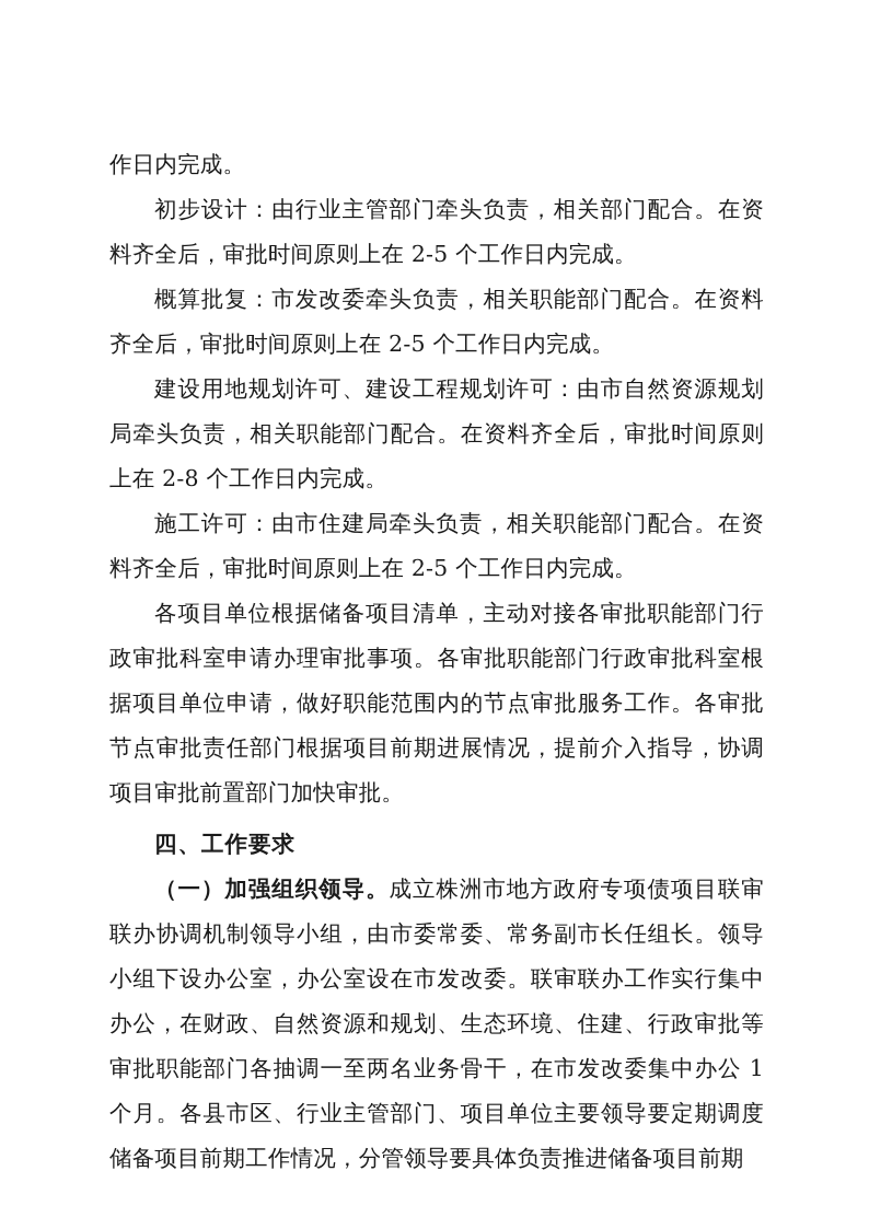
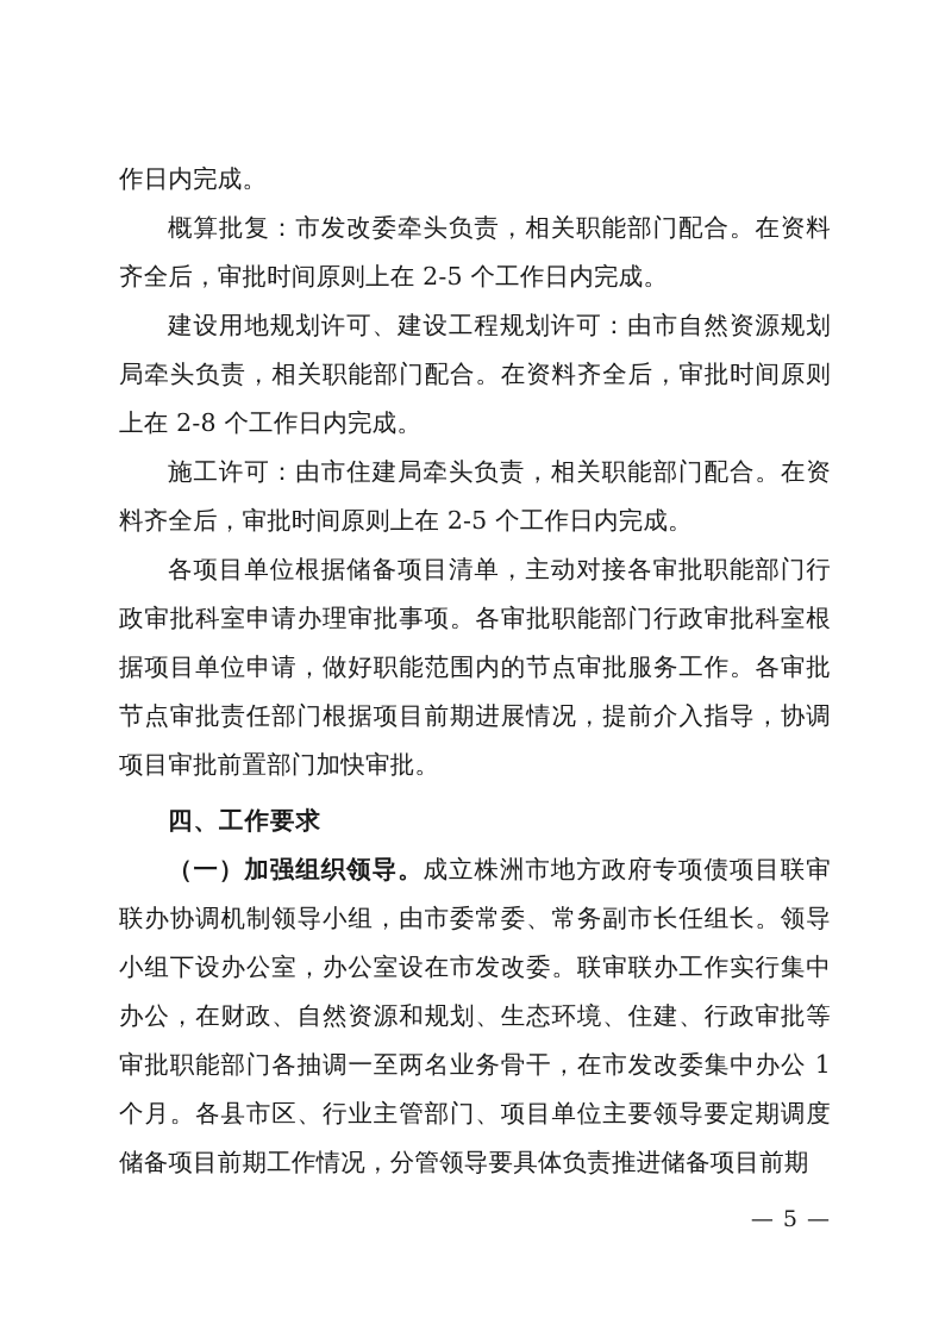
  作日内完成。
- 初步设计：由行业主管部门牵头负责，相关部门配合。在资料齐全后，审批时间原则上在 2-5 个工作日内完成。
  概算批复：市发改委牵头负责，相关职能部门配合。在资料齐全后，审批时间原则上在 2-5 个工作日内完成。
  建设用地规划许可、建设工程规划许可：由市自然资源规划局牵头负责，相关职能部门配合。在资料齐全后，审批时间原则上在 2-8 个工作日内完成。
  施工许可：由市住建局牵头负责，相关职能部门配合。在资料齐全后，审批时间原则上在 2-5 个工作日内完成。
  各项目单位根据储备项目清单，主动对接各审批职能部门行政审批科室申请办理审批事项。各审批职能部门行政审批科室根据项目单位申请，做好职能范围内的节点审批服务工作。各审批节点审批责任部门根据项目前期进展情况，提前介入指导，协调项目审批前置部门加快审批。
  四、工作要求
  （一）加强组织领导。成立株洲市地方政府专项债项目联审联办协调机制领导小组，由市委常委、常务副市长任组长。领导小组下设办公室，办公室设在市发改委。联审联办工作实行集中办公，在财政、自然资源和规划、生态环境、住建、行政审批等审批职能部门各抽调一至两名业务骨干，在市发改委集中办公 1 个月。各县市区、行业主管部门、项目单位主要领导要定期调度储备项目前期工作情况，分管领导要具体负责推进储备项目前期
+ — 5 —
